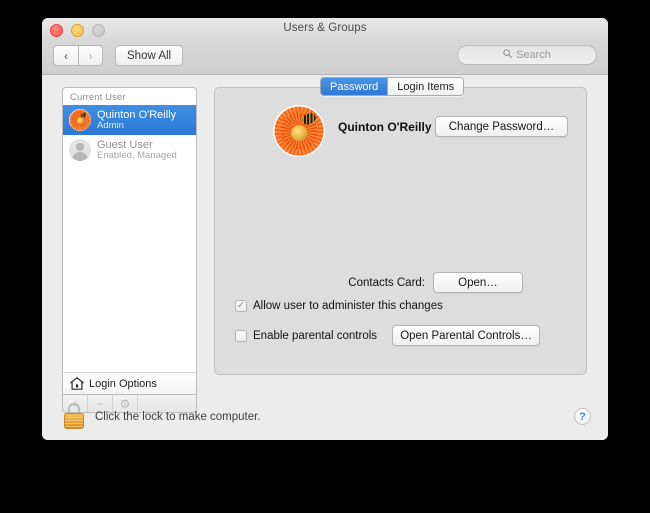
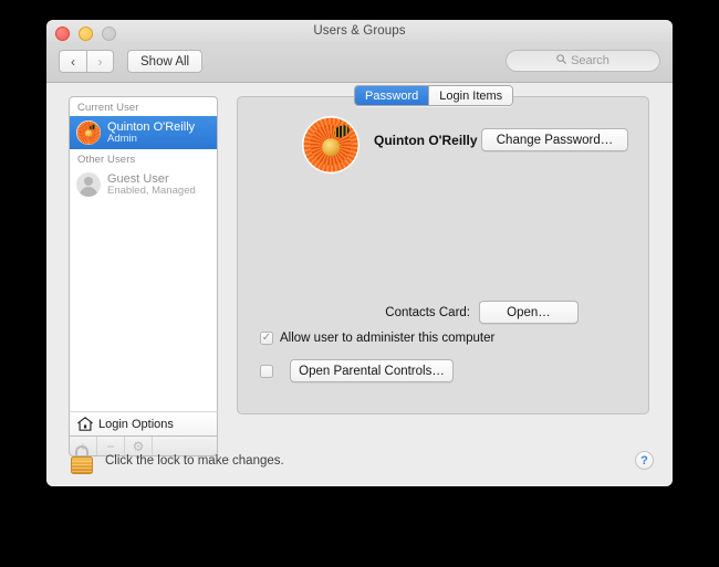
  Users & Groups
  ‹
  ›
  Show All
  Search
  Current User
  Quinton O'Reilly
  Admin
+ Other Users
  Guest User
  Enabled, Managed
  Login Options
  +
  −
  ⚙
  Password
  Login Items
  Quinton O'Reilly
  Change Password…
  Contacts Card:
  Open…
  ✓
- Allow user to administer this changes
+ Allow user to administer this computer
- Enable parental controls
  Open Parental Controls…
- Click the lock to make computer.
+ Click the lock to make changes.
  ?
